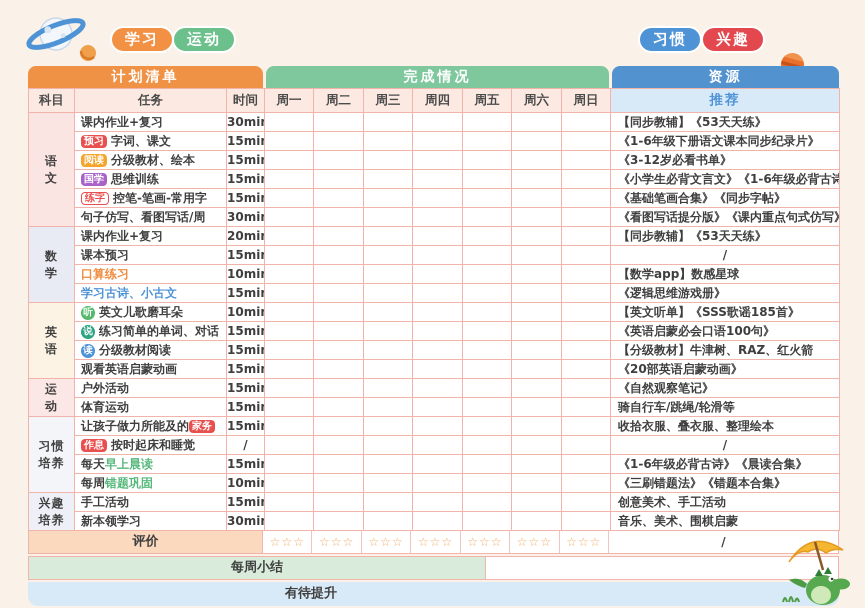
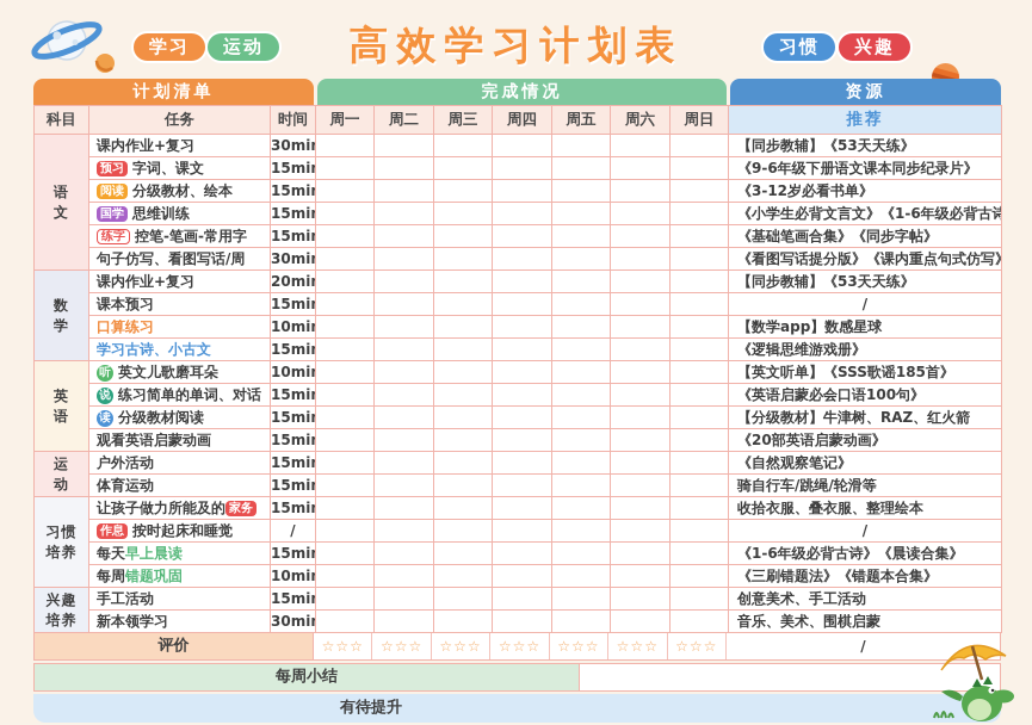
  学习
  运动
+ 高效学习计划表
  习惯
  兴趣
  计划清单
  完成情况
  资源
  科目	任务	时间	周一	周二	周三	周四	周五	周六	周日	推荐
  语文	课内作业+复习	30mi								【同步教辅】《53天天练》
- 预习 字词、课文	15mi								《1-6年级下册语文课本同步纪录片》
+ 预习 字词、课文	15mi								《9-6年级下册语文课本同步纪录片》
  阅读 分级教材、绘本	15mi								《3-12岁必看书单》
  国学 思维训练	15mi								《小学生必背文言文》《1-6年级必背古诗
  练字 控笔-笔画-常用字	15mi								《基础笔画合集》《同步字帖》
  句子仿写、看图写话/周	30mi								《看图写话提分版》《课内重点句式仿写
  数学	课内作业+复习	20mi								【同步教辅】《53天天练》
  课本预习	15mi								/
  口算练习	10mi								【数学app】数感星球
  学习古诗、小古文	15mi								《逻辑思维游戏册》
  英语	听 英文儿歌磨耳朵	10mi								【英文听单】《SSS歌谣185首》
  说 练习简单的单词、对话	15mi								《英语启蒙必会口语100句》
  读 分级教材阅读	15mi								【分级教材】牛津树、RAZ、红火箭
  观看英语启蒙动画	15mi								《20部英语启蒙动画》
  运动	户外活动	15mi								《自然观察笔记》
  体育运动	15mi								骑自行车/跳绳/轮滑等
  习惯培养	让孩子做力所能及的 家务	15mi								收拾衣服、叠衣服、整理绘本
  作息 按时起床和睡觉	/								/
  每天早上晨读	15mi								《1-6年级必背古诗》《晨读合集》
  每周错题巩固	10mi								《三刷错题法》《错题本合集》
  兴趣培养	手工活动	15mi								创意美术、手工活动
  新本领学习	30mi								音乐、美术、围棋启蒙
  评价
  ☆☆☆
  ☆☆☆
  ☆☆☆
  ☆☆☆
  ☆☆☆
  ☆☆☆
  ☆☆☆
  /
  每周小结
  有待提升
